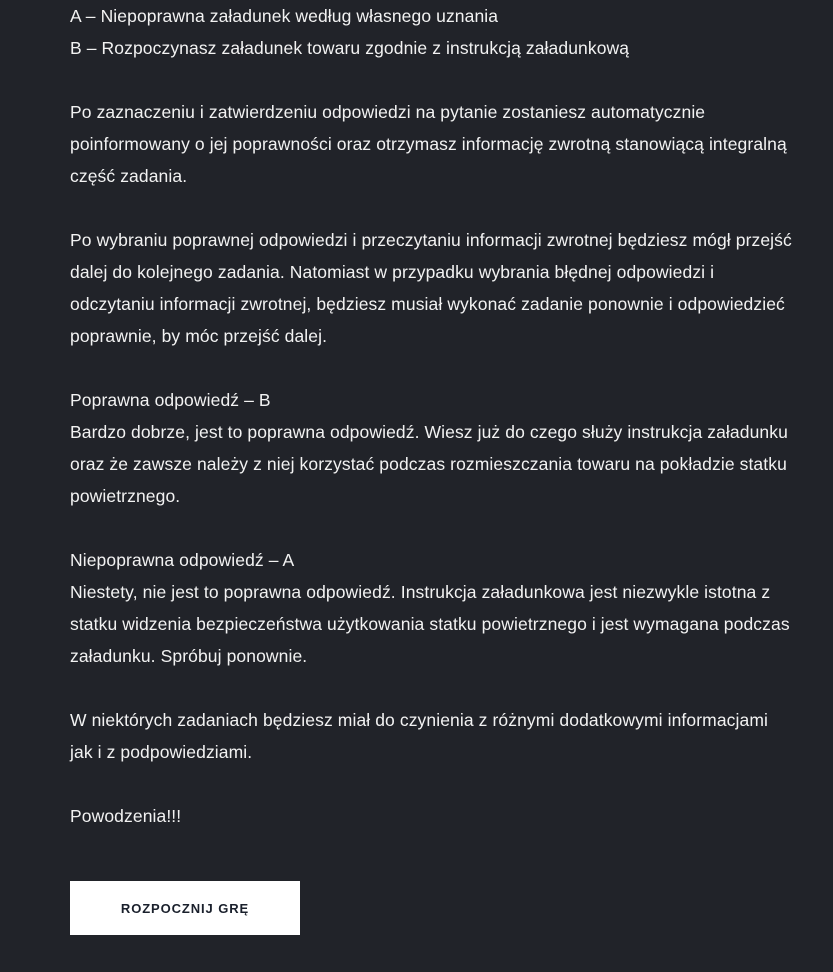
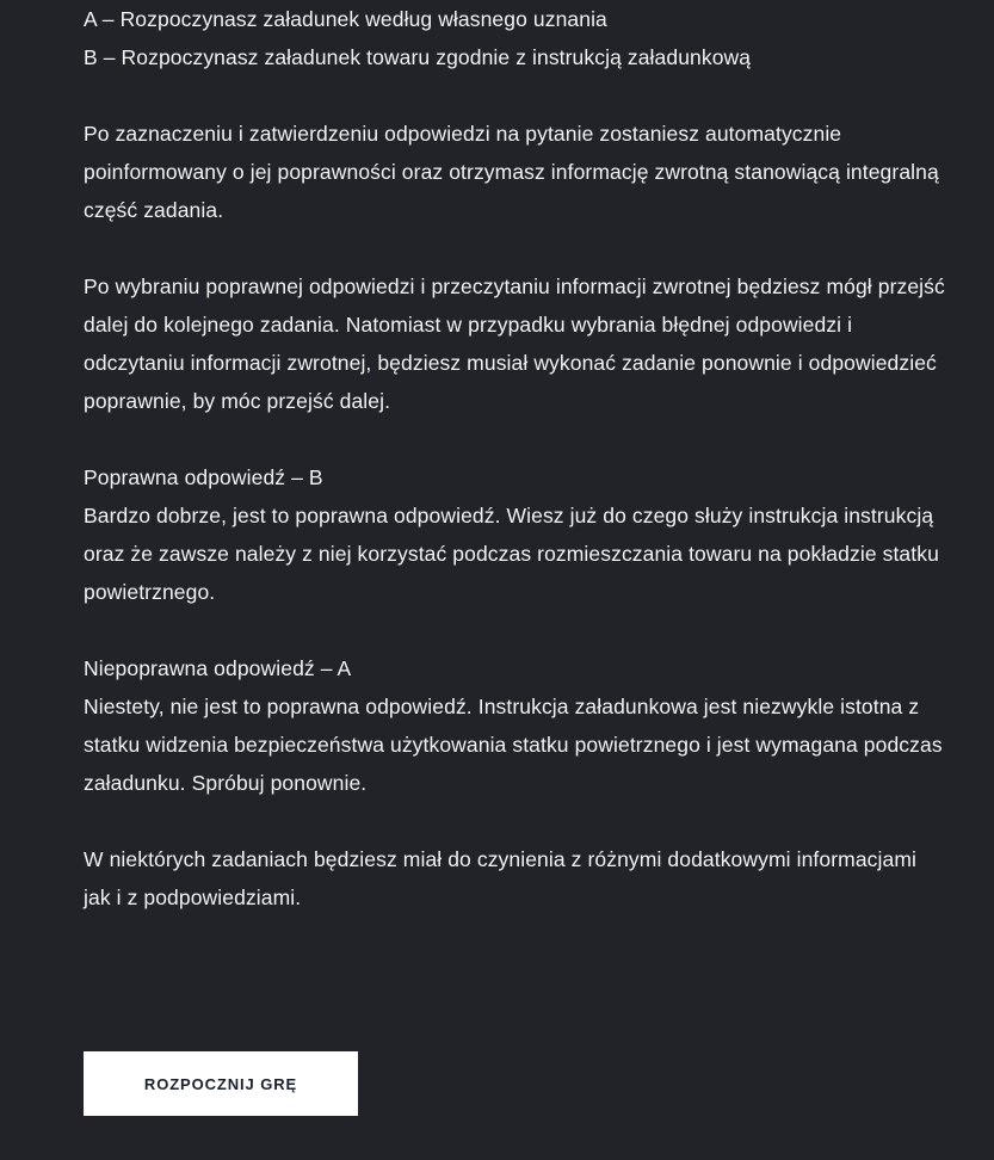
- A – Niepoprawna załadunek według własnego uznania
+ A – Rozpoczynasz załadunek według własnego uznania
  B – Rozpoczynasz załadunek towaru zgodnie z instrukcją załadunkową
  Po zaznaczeniu i zatwierdzeniu odpowiedzi na pytanie zostaniesz automatycznie poinformowany o jej poprawności oraz otrzymasz informację zwrotną stanowiącą integralną część zadania.
  Po wybraniu poprawnej odpowiedzi i przeczytaniu informacji zwrotnej będziesz mógł przejść dalej do kolejnego zadania. Natomiast w przypadku wybrania błędnej odpowiedzi i odczytaniu informacji zwrotnej, będziesz musiał wykonać zadanie ponownie i odpowiedzieć poprawnie, by móc przejść dalej.
  Poprawna odpowiedź – B
- Bardzo dobrze, jest to poprawna odpowiedź. Wiesz już do czego służy instrukcja załadunku oraz że zawsze należy z niej korzystać podczas rozmieszczania towaru na pokładzie statku powietrznego.
+ Bardzo dobrze, jest to poprawna odpowiedź. Wiesz już do czego służy instrukcja instrukcją oraz że zawsze należy z niej korzystać podczas rozmieszczania towaru na pokładzie statku powietrznego.
  Niepoprawna odpowiedź – A
  Niestety, nie jest to poprawna odpowiedź. Instrukcja załadunkowa jest niezwykle istotna z statku widzenia bezpieczeństwa użytkowania statku powietrznego i jest wymagana podczas załadunku. Spróbuj ponownie.
  W niektórych zadaniach będziesz miał do czynienia z różnymi dodatkowymi informacjami jak i z podpowiedziami.
- Powodzenia!!!
  ROZPOCZNIJ GRĘ
